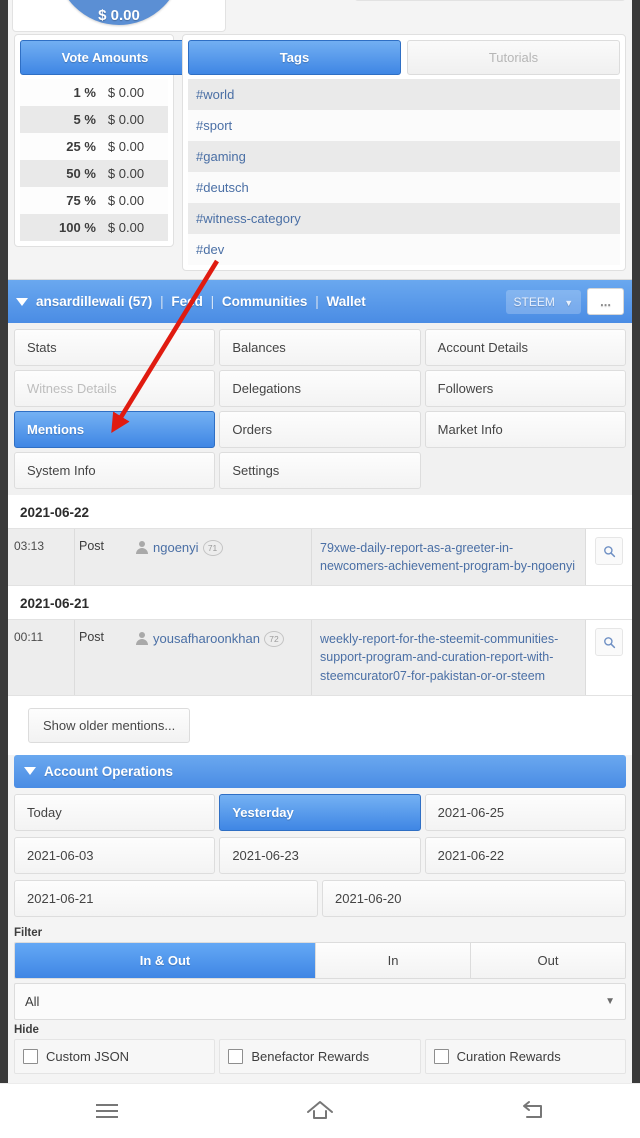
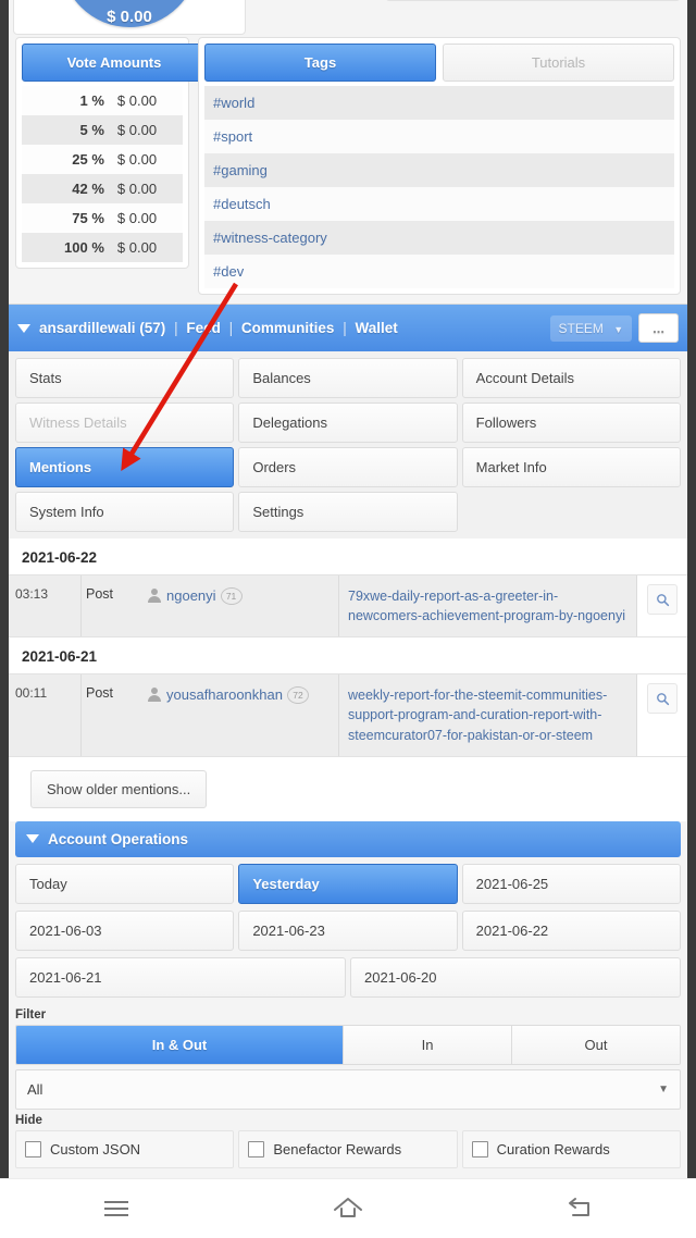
  $ 0.00
  Vote Amounts
  1 %	$ 0.00
  5 %	$ 0.00
  25 %	$ 0.00
- 50 %	$ 0.00
+ 42 %	$ 0.00
  75 %	$ 0.00
  100 %	$ 0.00
  Tags
  Tutorials
  #world
  #sport
  #gaming
  #deutsch
  #witness-category
  #dev
  ansardillewali (57) | Fed | Communities | Wallet
  STEEM ▼
  ...
  Stats
  Balances
  Account Details
  Witness Details
  Delegations
  Followers
  Mentions
  Orders
  Market Info
  System Info
  Settings
  2021-06-22
  03:13
  Post
  ngoenyi 71
  79xwe-daily-report-as-a-greeter-in-newcomers-achievement-program-by-ngoenyi
  2021-06-21
  00:11
  Post
  yousafharoonkhan 72
  weekly-report-for-the-steemit-communities-support-program-and-curation-report-with-steemcurator07-for-pakistan-or-or-steem
  Show older mentions...
  Account Operations
  Today
  Yesterday
  2021-06-25
  2021-06-03
  2021-06-23
  2021-06-22
  2021-06-21
  2021-06-20
  Filter
  In & Out
  In
  Out
  All
  ▼
  Hide
  Custom JSON
  Benefactor Rewards
  Curation Rewards
